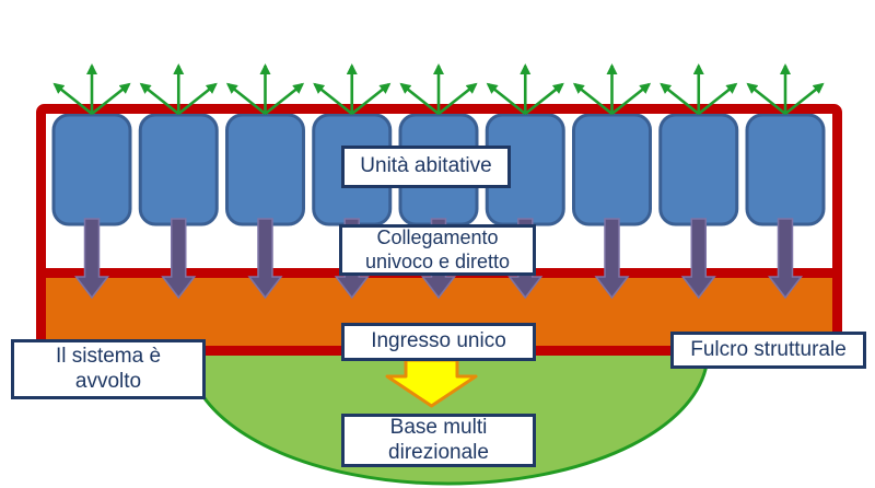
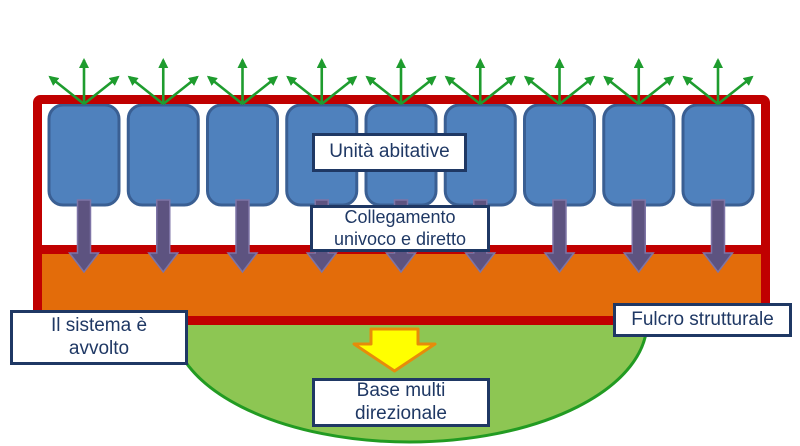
  Unità abitative
  Collegamento
  univoco e diretto
- Ingresso unico
  Il sistema è
  avvolto
  Fulcro strutturale
  Base multi
  direzionale
